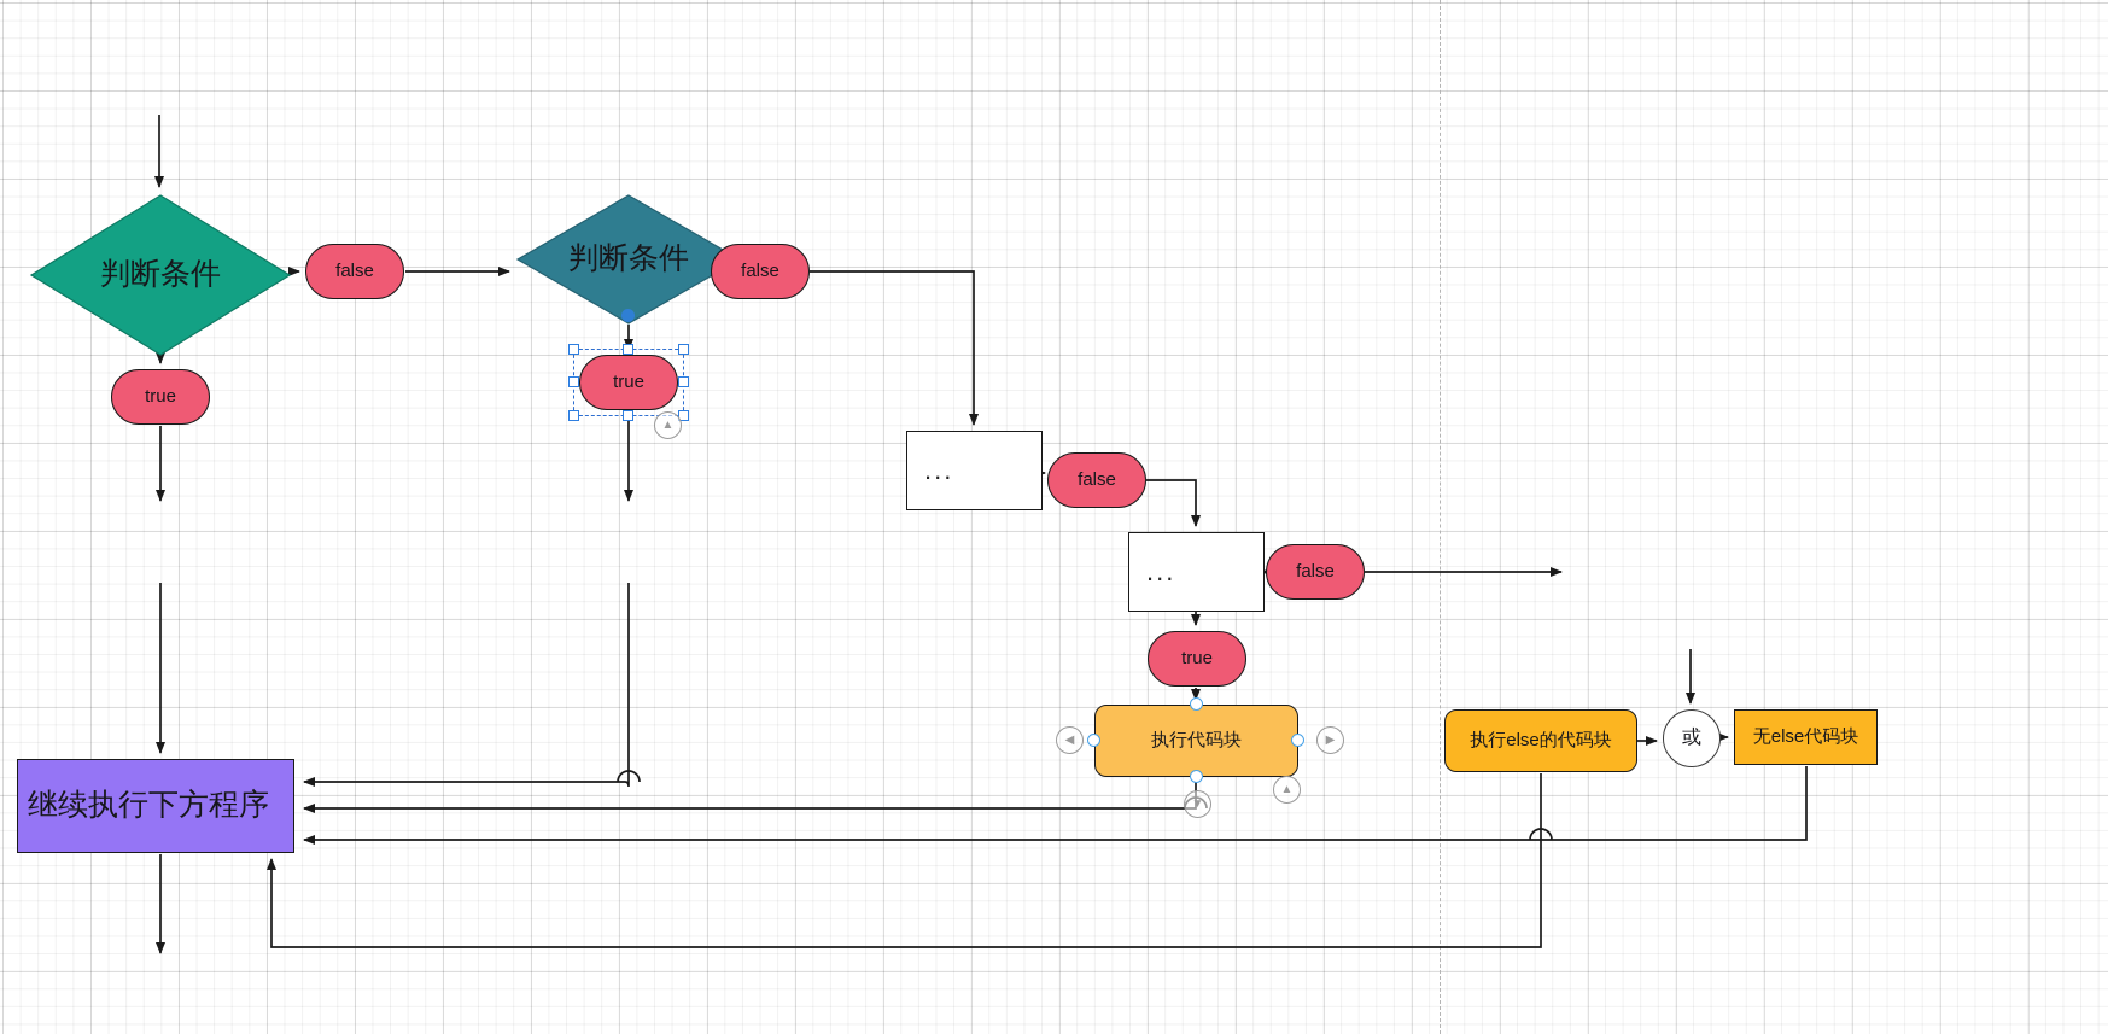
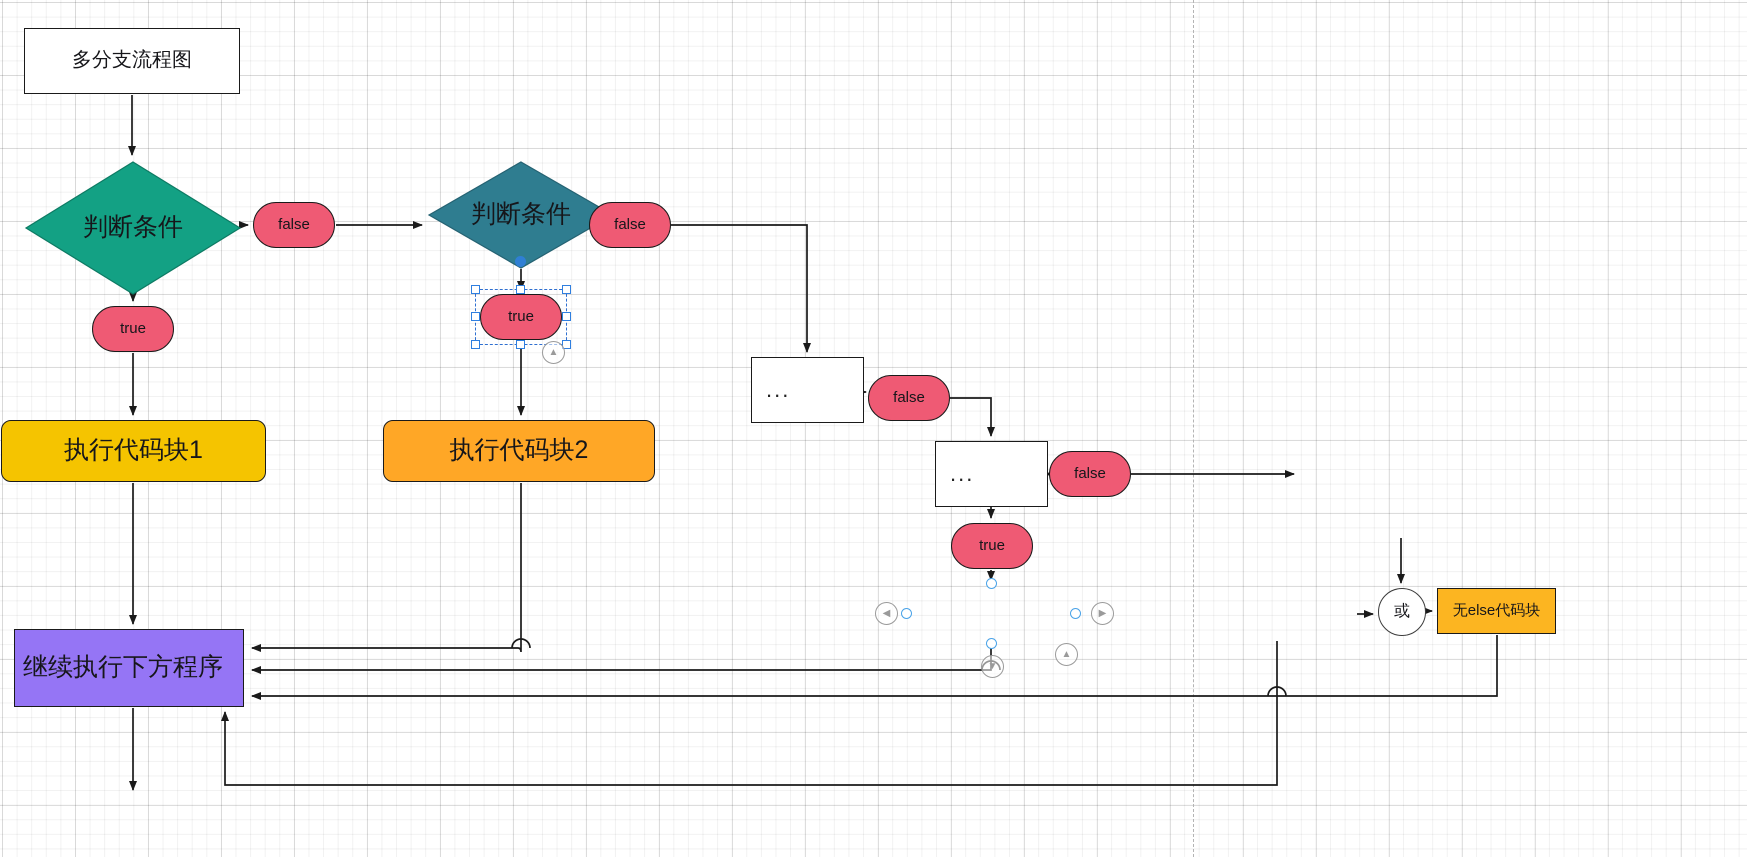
+ 多分支流程图
  判断条件
  false
  true
  判断条件
  false
  true
  ▲
+ 执行代码块1
+ 执行代码块2
  ...
  false
  ...
  false
  true
- 执行代码块
  ◀
  ▶
  ▼
  ▲
- 执行else的代码块
  或
  无else代码块
  继续执行下方程序
